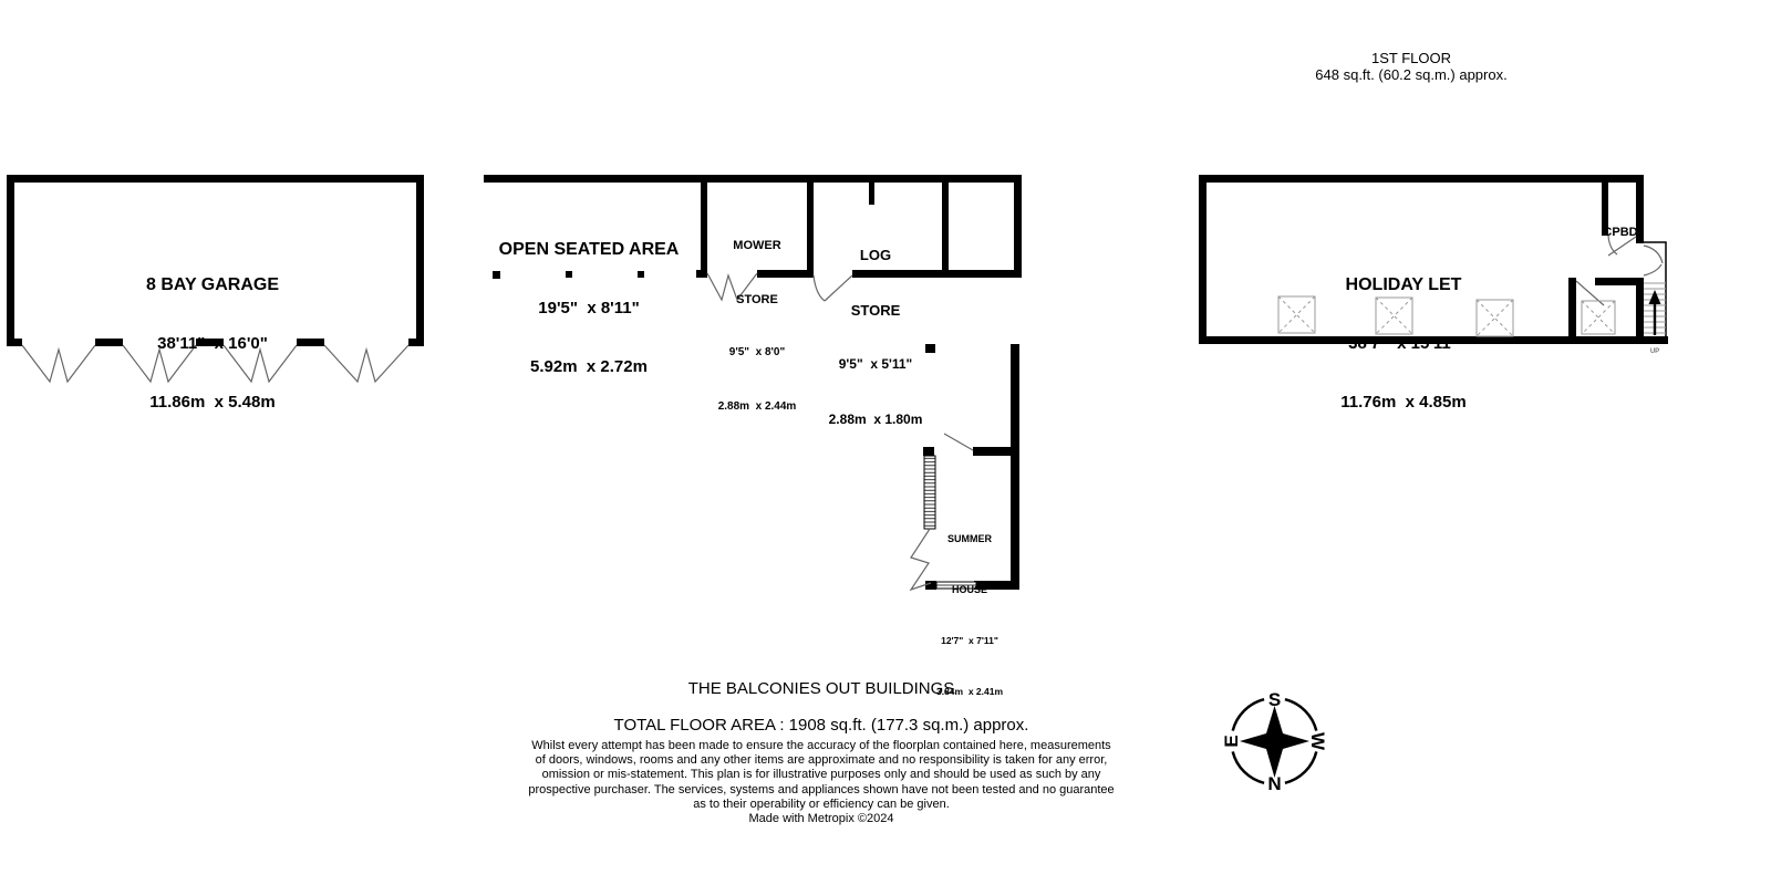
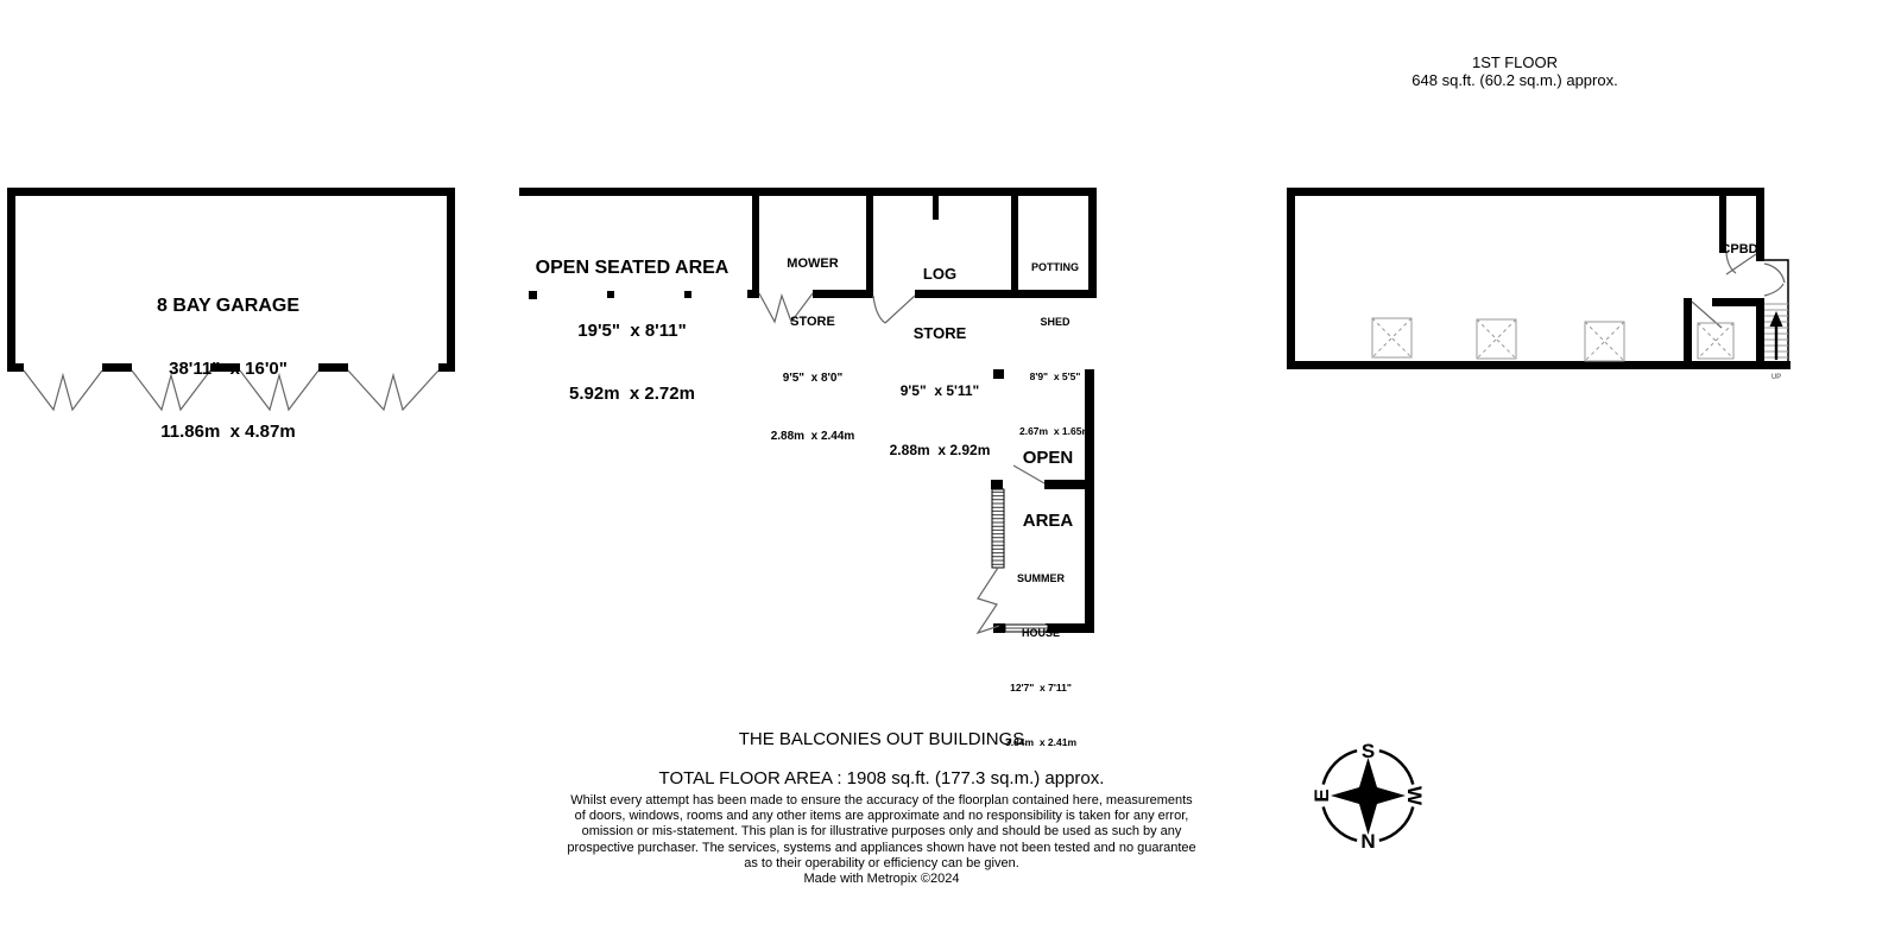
  S
  N
  1ST FLOOR
  648 sq.ft. (60.2 sq.m.) approx.
  8 BAY GARAGE
  38'11" x 16'0"
- 11.86m x 5.48m
+ 11.86m x 4.87m
  OPEN SEATED AREA
  19'5" x 8'11"
  5.92m x 2.72m
  MOWER
  STORE
  9'5" x 8'0"
  2.88m x 2.44m
  LOG
  STORE
  9'5" x 5'11"
- 2.88m x 1.80m
+ 2.88m x 2.92m
+ POTTING
+ SHED
+ 8'9" x 5'5"
+ 2.67m x 1.65m
+ OPEN
+ AREA
  SUMMER
  HOUSE
  12'7" x 7'11"
  3.84m x 2.41m
- HOLIDAY LET
- 38'7" x 15'11"
- 11.76m x 4.85m
  CPBD
  THE BALCONIES OUT BUILDINGS
  TOTAL FLOOR AREA : 1908 sq.ft. (177.3 sq.m.) approx.
  Whilst every attempt has been made to ensure the accuracy of the floorplan contained here, measurements
  of doors, windows, rooms and any other items are approximate and no responsibility is taken for any error,
  omission or mis-statement. This plan is for illustrative purposes only and should be used as such by any
  prospective purchaser. The services, systems and appliances shown have not been tested and no guarantee
  as to their operability or efficiency can be given.
  Made with Metropix ©2024
